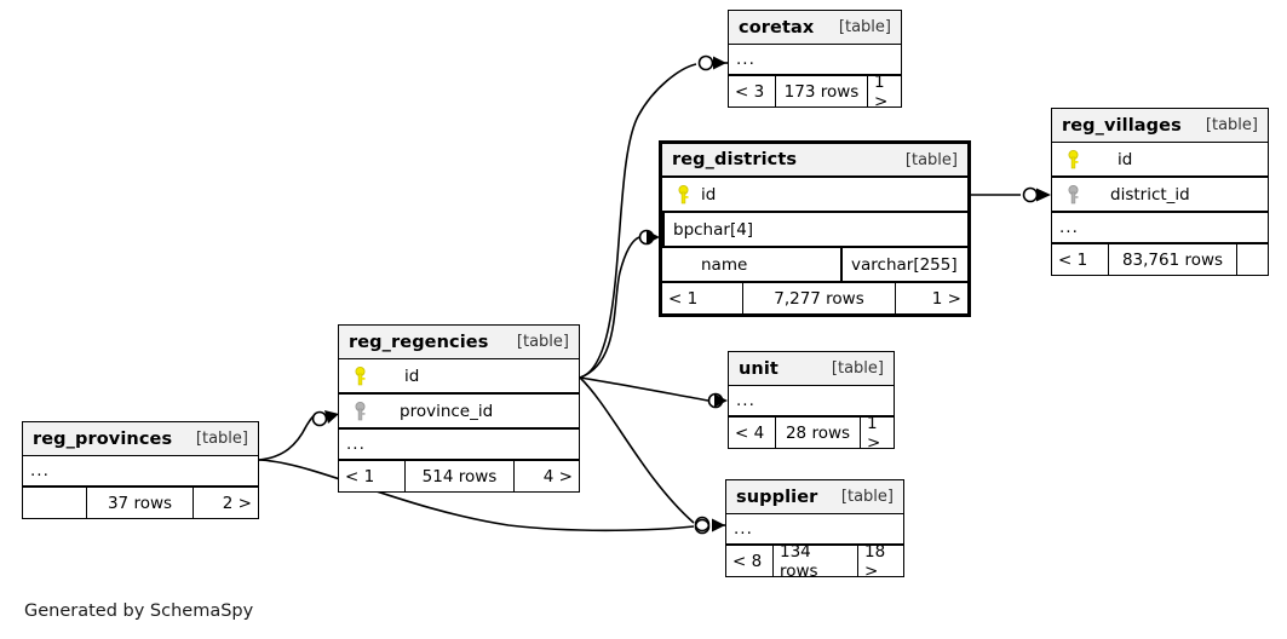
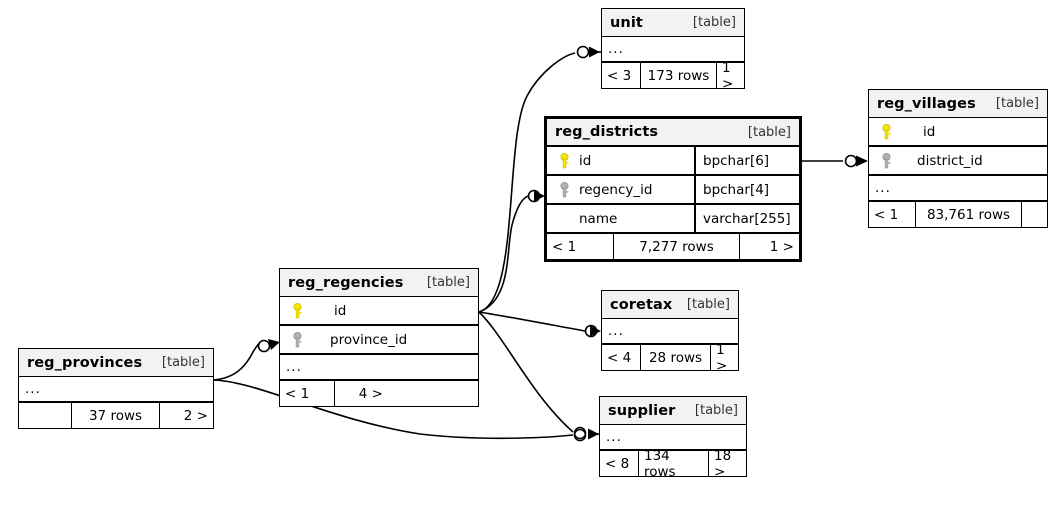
- coretax
+ unit
  [table]
  ...
  < 3
  173 rows
  1 >
  reg_districts
  [table]
  id
+ bpchar[6]
+ regency_id
  bpchar[4]
  name
  varchar[255]
  < 1
  7,277 rows
  1 >
  reg_villages
  [table]
  id
  district_id
  ...
  < 1
  83,761 rows
  reg_regencies
  [table]
  id
  province_id
  ...
  < 1
- 514 rows
  4 >
  reg_provinces
  [table]
  ...
  37 rows
  2 >
- unit
+ coretax
  [table]
  ...
  < 4
  28 rows
  1 >
  supplier
  [table]
  ...
  < 8
  134 rows
  18 >
- Generated by SchemaSpy
